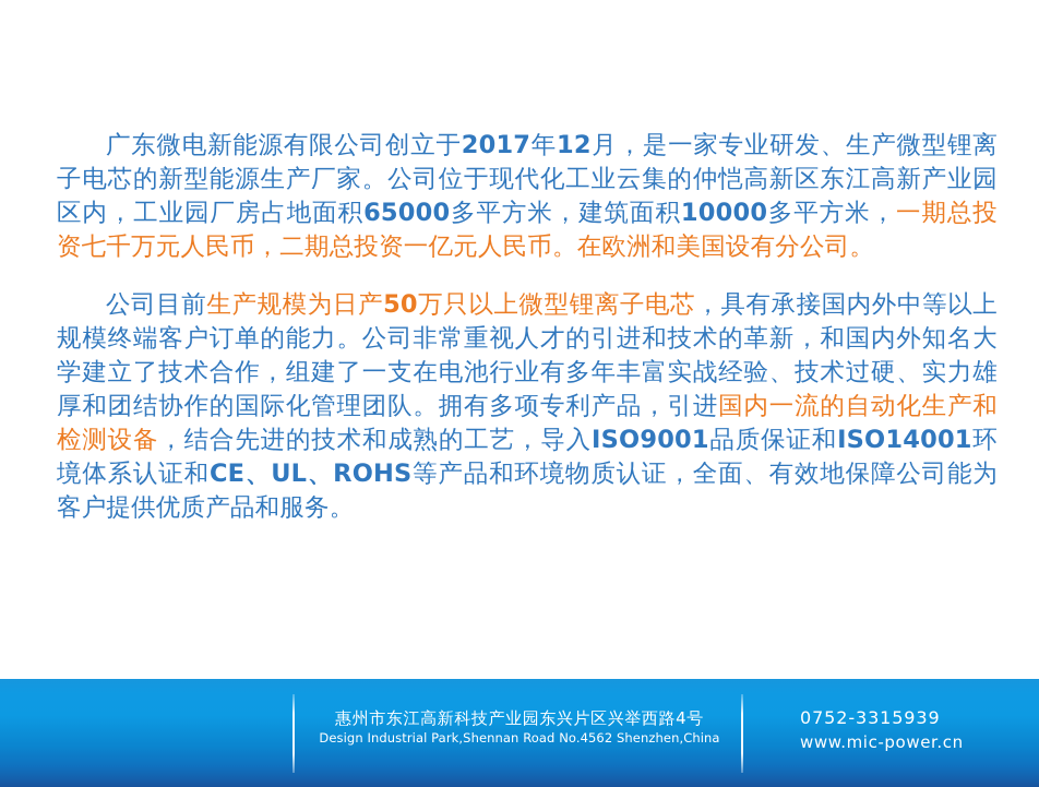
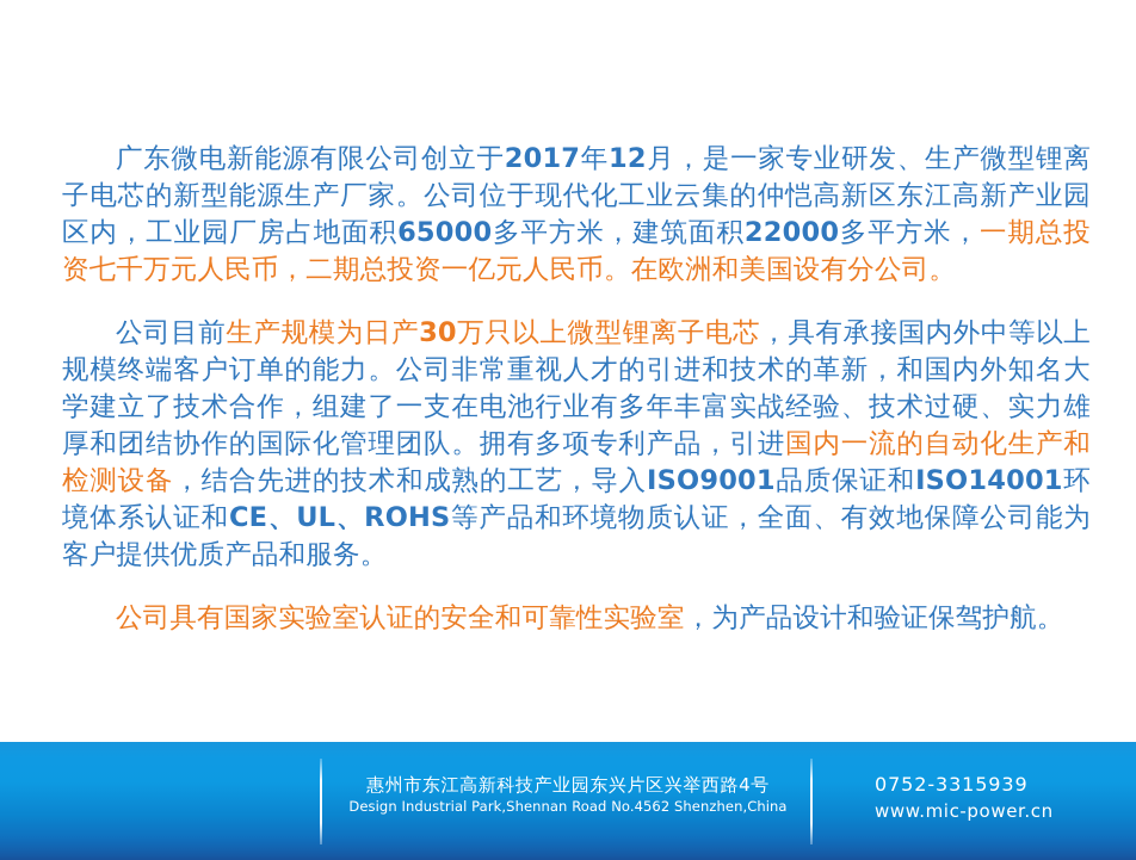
- 广东微电新能源有限公司创立于2017年12月，是一家专业研发、生产微型锂离子电芯的新型能源生产厂家。公司位于现代化工业云集的仲恺高新区东江高新产业园区内，工业园厂房占地面积65000多平方米，建筑面积10000多平方米，一期总投资七千万元人民币，二期总投资一亿元人民币。在欧洲和美国设有分公司。
+ 广东微电新能源有限公司创立于2017年12月，是一家专业研发、生产微型锂离子电芯的新型能源生产厂家。公司位于现代化工业云集的仲恺高新区东江高新产业园区内，工业园厂房占地面积65000多平方米，建筑面积22000多平方米，一期总投资七千万元人民币，二期总投资一亿元人民币。在欧洲和美国设有分公司。
- 公司目前生产规模为日产50万只以上微型锂离子电芯，具有承接国内外中等以上规模终端客户订单的能力。公司非常重视人才的引进和技术的革新，和国内外知名大学建立了技术合作，组建了一支在电池行业有多年丰富实战经验、技术过硬、实力雄厚和团结协作的国际化管理团队。拥有多项专利产品，引进国内一流的自动化生产和检测设备，结合先进的技术和成熟的工艺，导入ISO9001品质保证和ISO14001环境体系认证和CE、UL、ROHS等产品和环境物质认证，全面、有效地保障公司能为客户提供优质产品和服务。
+ 公司目前生产规模为日产30万只以上微型锂离子电芯，具有承接国内外中等以上规模终端客户订单的能力。公司非常重视人才的引进和技术的革新，和国内外知名大学建立了技术合作，组建了一支在电池行业有多年丰富实战经验、技术过硬、实力雄厚和团结协作的国际化管理团队。拥有多项专利产品，引进国内一流的自动化生产和检测设备，结合先进的技术和成熟的工艺，导入ISO9001品质保证和ISO14001环境体系认证和CE、UL、ROHS等产品和环境物质认证，全面、有效地保障公司能为客户提供优质产品和服务。
+ 公司具有国家实验室认证的安全和可靠性实验室，为产品设计和验证保驾护航。
  惠州市东江高新科技产业园东兴片区兴举西路4号
  Design Industrial Park,Shennan Road No.4562 Shenzhen,China
  0752-3315939
  www.mic-power.cn
